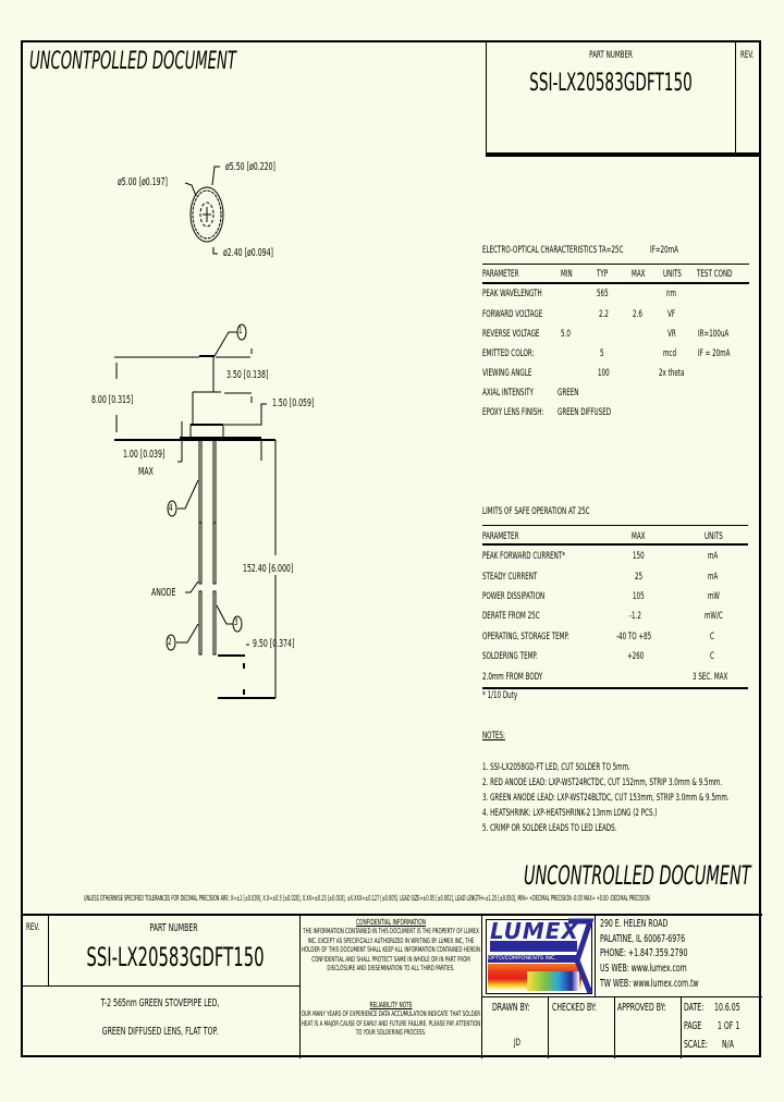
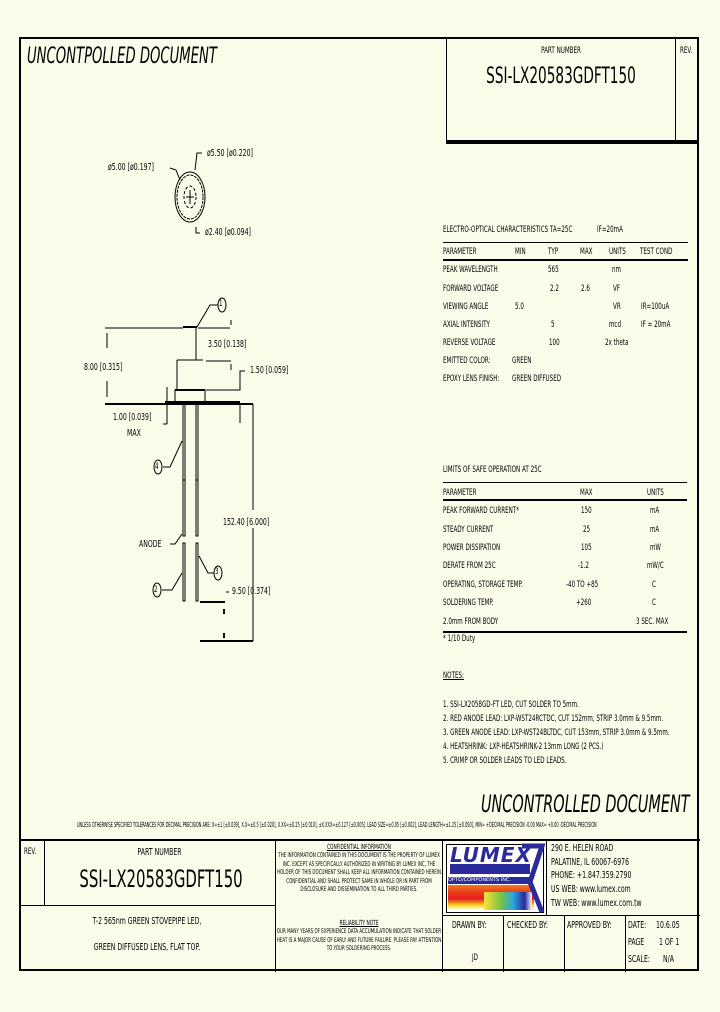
  UNCONTPOLLED DOCUMENT
  PART NUMBER
  SSI-LX20583GDFT150
  REV.
  ø5.00 [ø0.197]
  ø5.50 [ø0.220]
  ø2.40 [ø0.094]
  1
  8.00 [0.315]
  3.50 [0.138]
  1.50 [0.059]
  1.00 [0.039]
  MAX
  4
  152.40 [6.000]
  ANODE
  3
  2
  9.50 [0.374]
  ELECTRO-OPTICAL CHARACTERISTICS TA=25C
  IF=20mA
  PARAMETER
  MIN
  TYP
  MAX
  UNITS
  TEST COND
  PEAK WAVELENGTH
  565
  nm
  FORWARD VOLTAGE
  2.2
  2.6
  VF
- REVERSE VOLTAGE
+ VIEWING ANGLE
  5.0
  VR
  IR=100uA
- EMITTED COLOR:
+ AXIAL INTENSITY
  5
  mcd
  IF = 20mA
- VIEWING ANGLE
+ REVERSE VOLTAGE
  100
  2x theta
- AXIAL INTENSITY
+ EMITTED COLOR:
  GREEN
  EPOXY LENS FINISH:
  GREEN DIFFUSED
  LIMITS OF SAFE OPERATION AT 25C
  PARAMETER
  MAX
  UNITS
  PEAK FORWARD CURRENT*
  150
  mA
  STEADY CURRENT
  25
  mA
  POWER DISSIPATION
  105
  mW
  DERATE FROM 25C
  -1.2
  mW/C
  OPERATING, STORAGE TEMP.
  -40 TO +85
  C
  SOLDERING TEMP.
  +260
  C
  2.0mm FROM BODY
  3 SEC. MAX
  * 1/10 Duty
  NOTES:
  1. SSI-LX2058GD-FT LED, CUT SOLDER TO 5mm.
  2. RED ANODE LEAD: LXP-WST24RCTDC, CUT 152mm, STRIP 3.0mm & 9.5mm.
  3. GREEN ANODE LEAD: LXP-WST24BLTDC, CUT 153mm, STRIP 3.0mm & 9.5mm.
  4. HEATSHRINK: LXP-HEATSHRINK-2 13mm LONG (2 PCS.)
  5. CRIMP OR SOLDER LEADS TO LED LEADS.
  UNCONTROLLED DOCUMENT
  UNLESS OTHERWISE SPECIFIED TOLERANCES FOR DECIMAL PRECISION ARE: X=±1 [±0.039], X.X=±0.5 [±0.020], X.XX=±0.25 [±0.010], ±X.XXX=±0.127 [±0.005]. LEAD SIZE=±0.05 [±0.002], LEAD LENGTH=±1.25 [±0.050], MIN= +DECIMAL PRECISION -0.00 MAX= +0.00 -DECIMAL PRECISION
  REV.
  PART NUMBER
  SSI-LX20583GDFT150
  T-2 565nm GREEN STOVEPIPE LED,
  GREEN DIFFUSED LENS, FLAT TOP.
  CONFIDENTIAL INFORMATION
  THE INFORMATION CONTAINED IN THIS DOCUMENT IS THE PROPERTY OF LUMEX INC. EXCEPT AS SPECIFICALLY AUTHORIZED IN WRITING BY LUMEX INC, THE HOLDER OF THIS DOCUMENT SHALL KEEP ALL INFORMATION CONTAINED HEREIN CONFIDENTIAL AND SHALL PROTECT SAME IN WHOLE OR IN PART FROM DISCLOSURE AND DISSEMINATION TO ALL THIRD PARTIES.
  RELIABILITY NOTE
  OUR MANY YEARS OF EXPERIENCE DATA ACCUMULATION INDICATE THAT SOLDER HEAT IS A MAJOR CAUSE OF EARLY AND FUTURE FAILURE. PLEASE PAY ATTENTION TO YOUR SOLDERING PROCESS.
  LUMEX
  290 E. HELEN ROAD
  PALATINE, IL 60067-6976
  PHONE: +1.847.359.2790
  US WEB: www.lumex.com
  TW WEB: www.lumex.com.tw
  DRAWN BY:
  JD
  CHECKED BY:
  APPROVED BY:
  DATE:
  10.6.05
  PAGE
  1 OF 1
  SCALE:
  N/A
